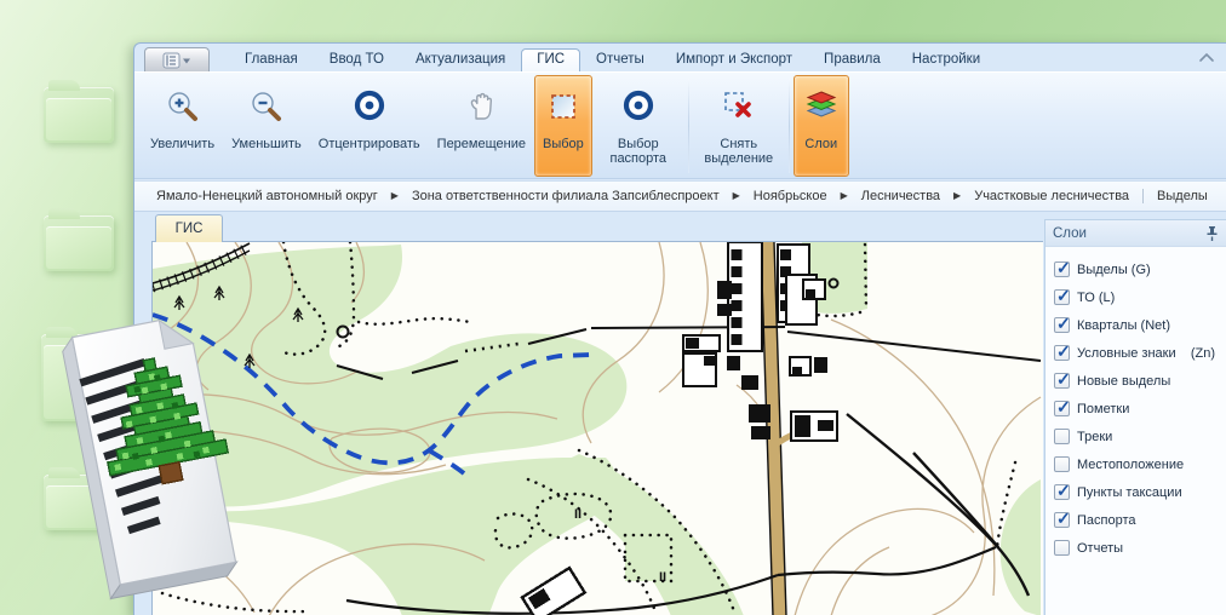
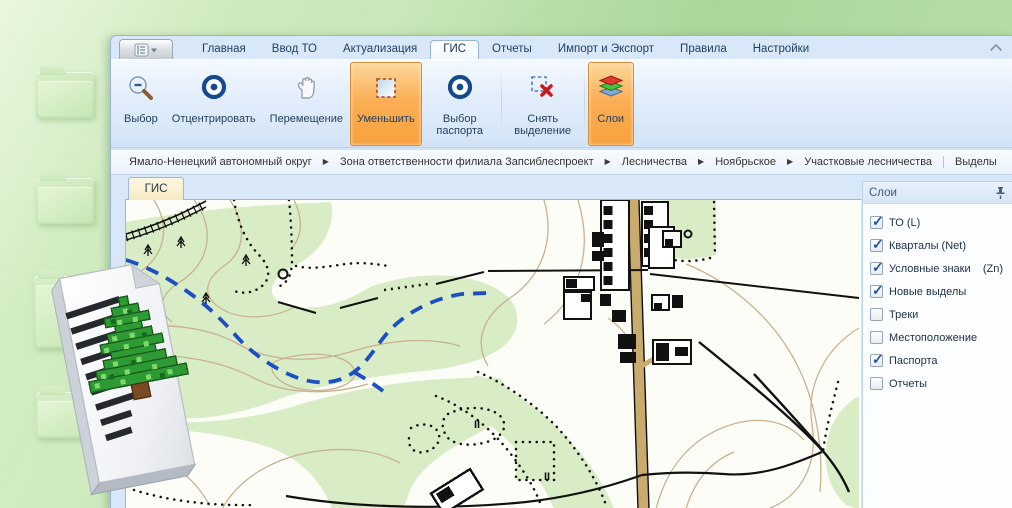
  Главная
  Ввод ТО
  Актуализация
  ГИС
  Отчеты
  Импорт и Экспорт
  Правила
  Настройки
- Увеличить
- Уменьшить
+ Выбор
  Отцентрировать
  Перемещение
- Выбор
+ Уменьшить
  Выбор паспорта
  Снять выделение
  Слои
  Ямало-Ненецкий автономный округ
  ▶
  Зона ответственности филиала Запсиблеспроект
  ▶
- Ноябрьское
+ Лесничества
  ▶
- Лесничества
+ Ноябрьское
  ▶
  Участковые лесничества
  Выделы
  ГИС
  II
  II
  Слои
- Выделы (G)
  ТО (L)
  Кварталы (Net)
  Условные знаки
  (Zn)
  Новые выделы
- Пометки
  Треки
  Местоположение
- Пункты таксации
  Паспорта
  Отчеты
